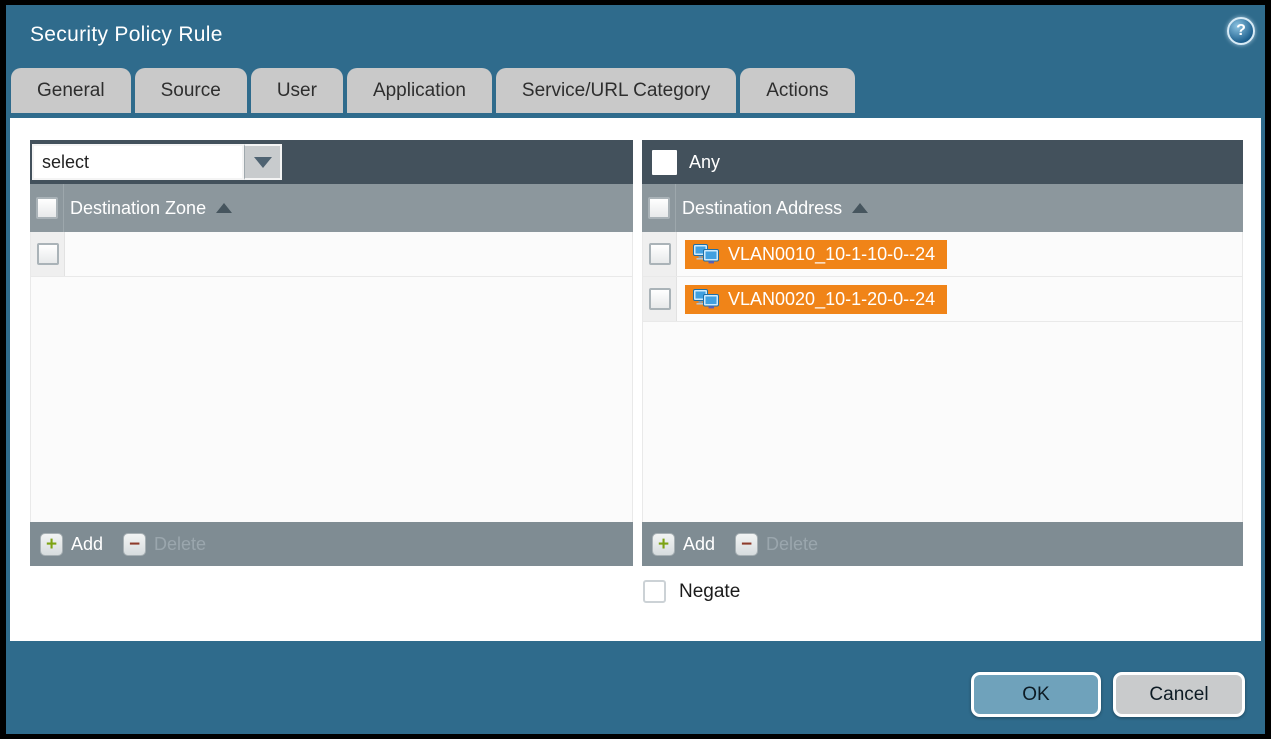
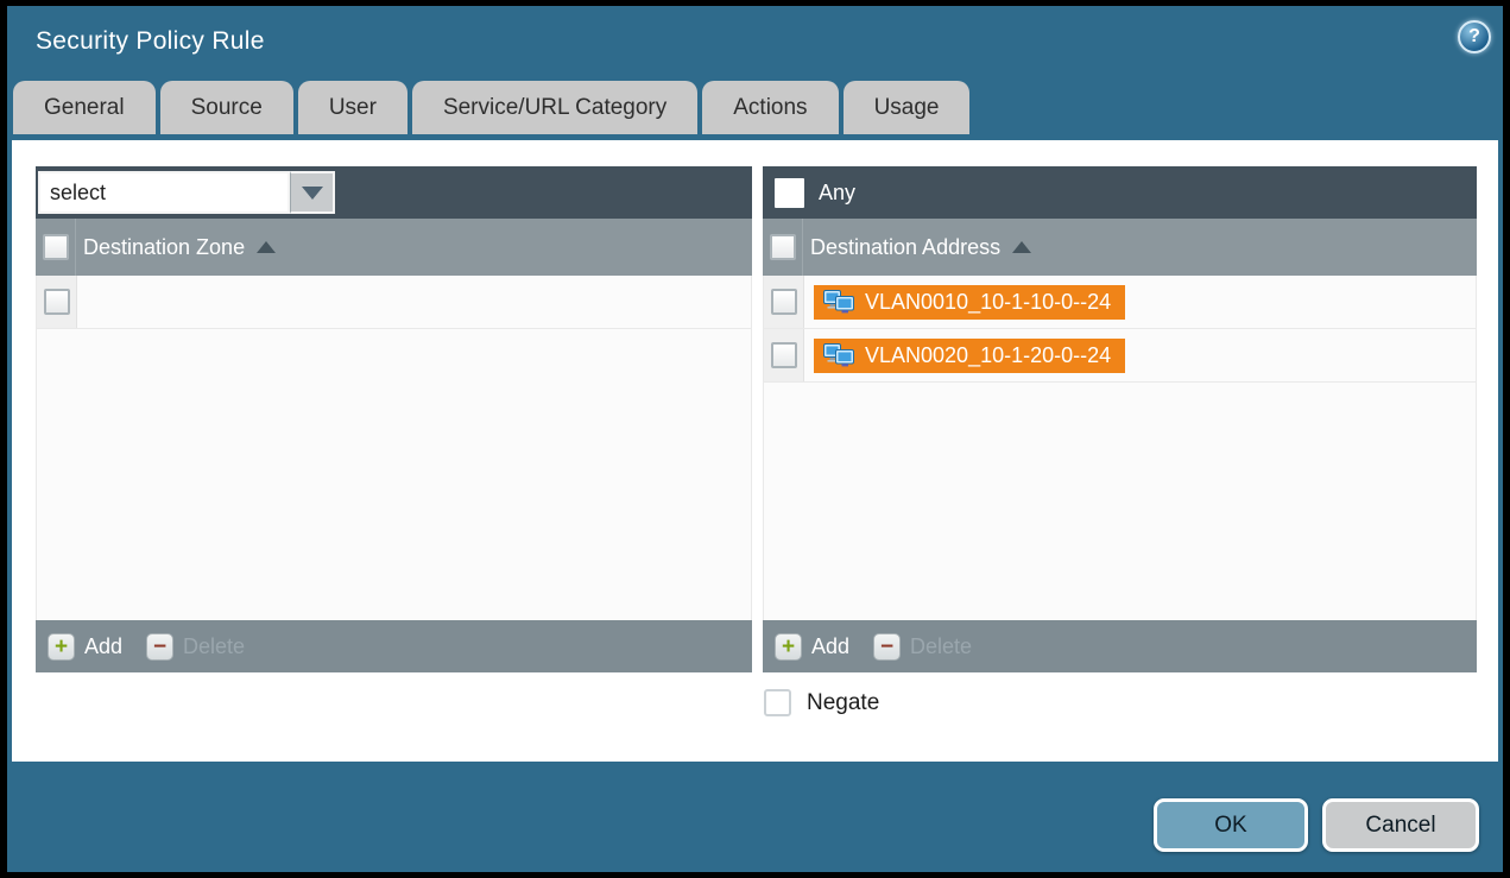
  Security Policy Rule
  ?
  General
  Source
  User
- Application
  Service/URL Category
  Actions
+ Usage
  select
  Destination Zone
  +
  Add
  −
  Delete
  Any
  Destination Address
  VLAN0010_10-1-10-0--24
  VLAN0020_10-1-20-0--24
  +
  Add
  −
  Delete
  Negate
  OK
  Cancel
